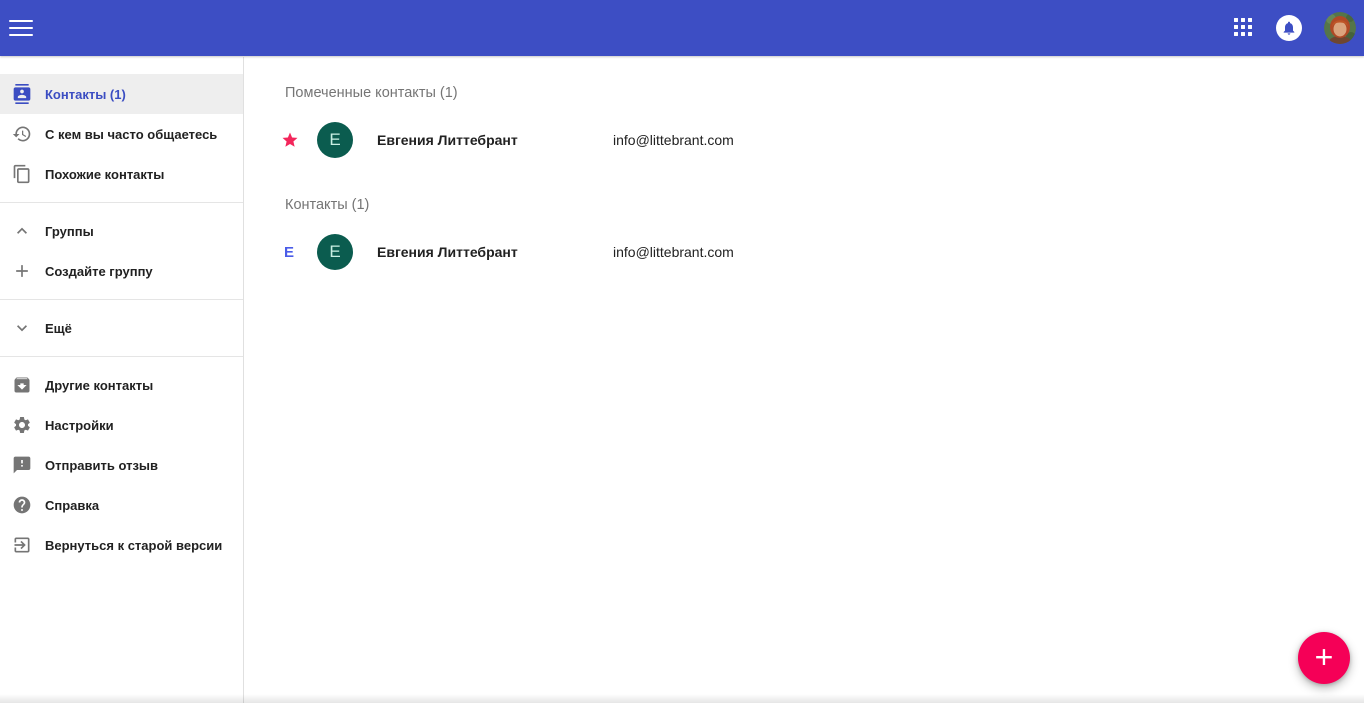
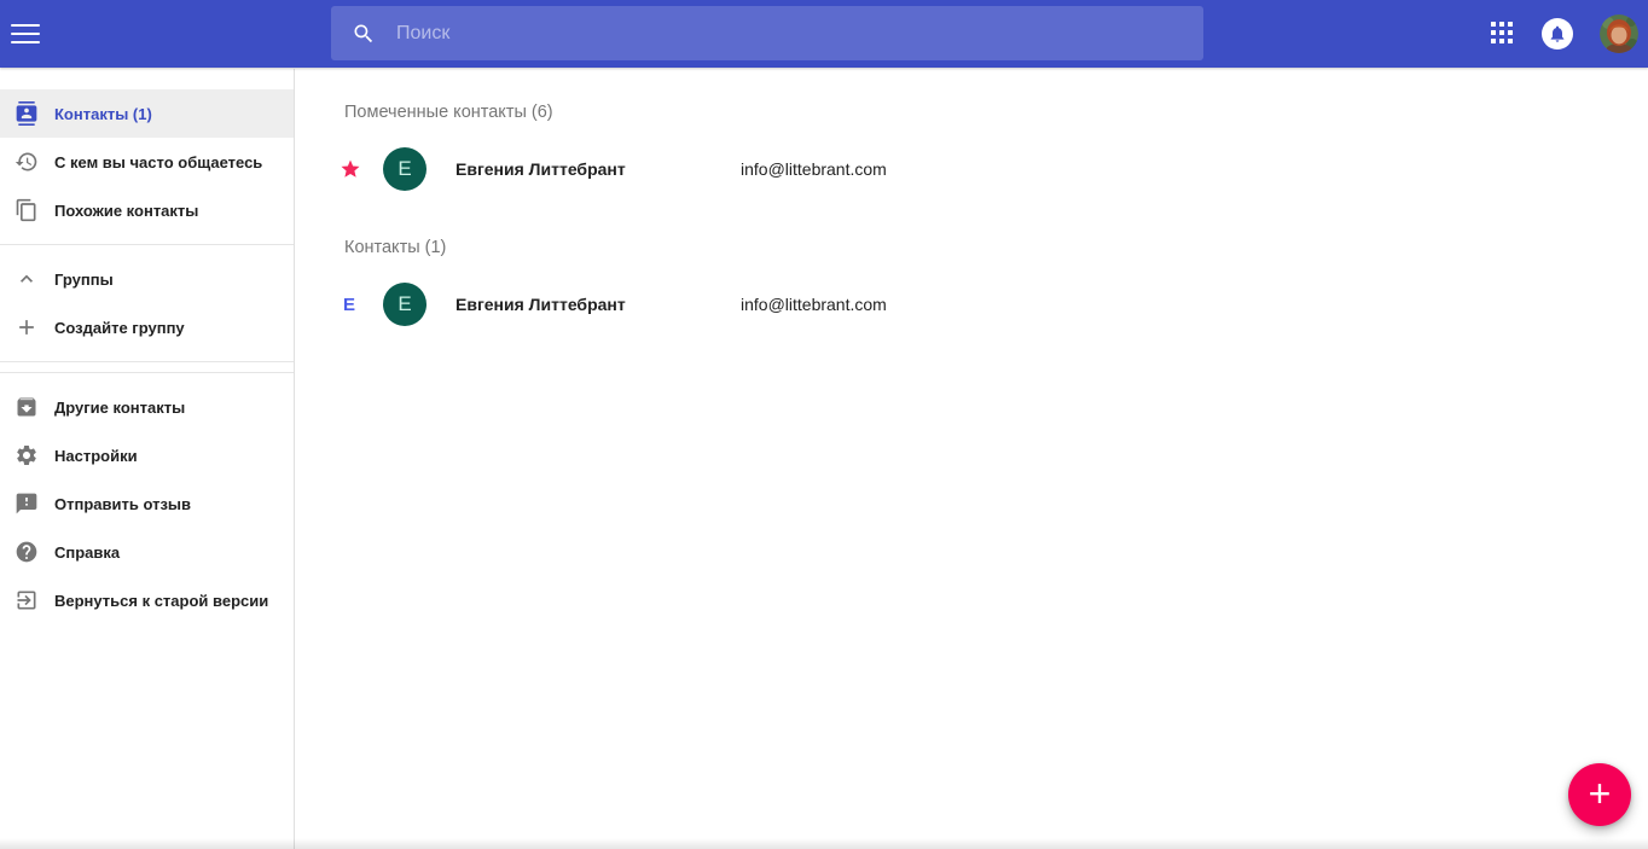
+ Поиск
  Контакты (1)
  С кем вы часто общаетесь
  Похожие контакты
  Группы
  Создайте группу
- Ещё
  Другие контакты
  Настройки
  Отправить отзыв
  Справка
  Вернуться к старой версии
- Помеченные контакты (1)
+ Помеченные контакты (6)
  E
  Евгения Литтебрант
  info@littebrant.com
  Контакты (1)
  E
  E
  Евгения Литтебрант
  info@littebrant.com
  +
